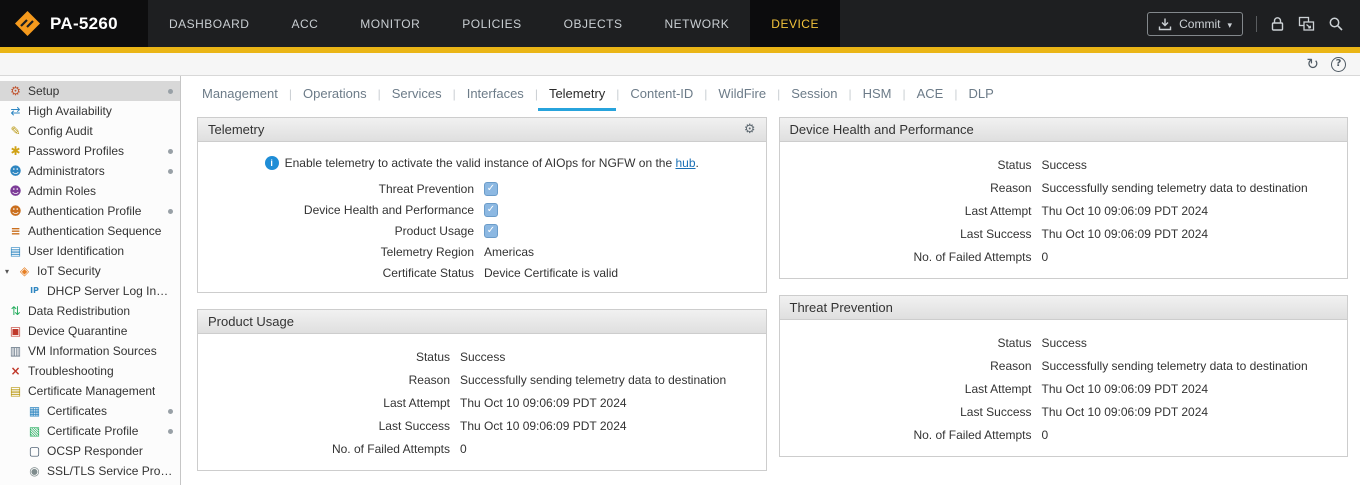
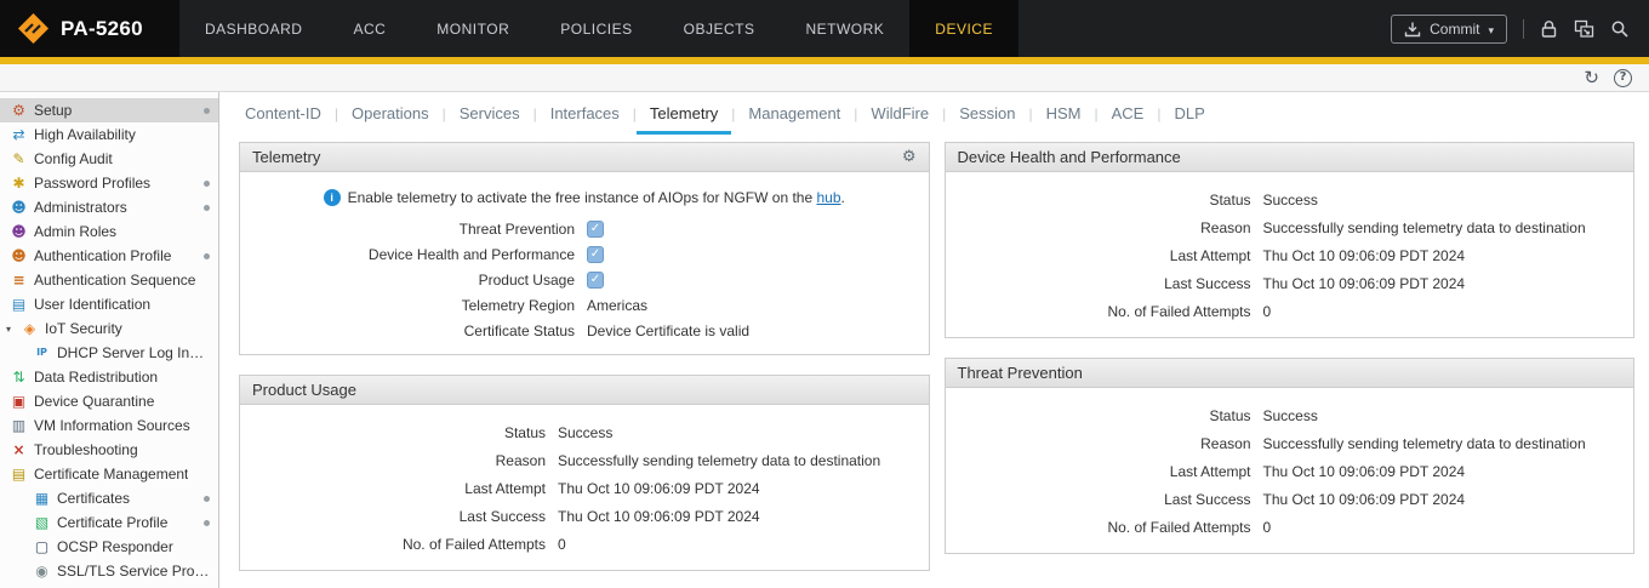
  PA-5260
  DASHBOARD
  ACC
  MONITOR
  POLICIES
  OBJECTS
  NETWORK
  DEVICE
  Commit
  ↻
  ?
  ⚙
  Setup
  ⇄
  High Availability
  ✎
  Config Audit
  ✱
  Password Profiles
  ☻
  Administrators
  ☻
  Admin Roles
  ☻
  Authentication Profile
  ≡
  Authentication Sequence
  ▤
  User Identification
  ◈
  IoT Security
  IP
  DHCP Server Log Inges
  ⇅
  Data Redistribution
  ▣
  Device Quarantine
  ▥
  VM Information Sources
  ×
  Troubleshooting
  ▤
  Certificate Management
  ▦
  Certificates
  ▧
  Certificate Profile
  ▢
  OCSP Responder
  ◉
  SSL/TLS Service Profile
- Management
+ Content-ID
  Operations
  Services
  Interfaces
  Telemetry
- Content-ID
+ Management
  WildFire
  Session
  HSM
  ACE
  DLP
  Telemetry
  ⚙
  i
- Enable telemetry to activate the valid instance of AIOps for NGFW on the hub.
+ Enable telemetry to activate the free instance of AIOps for NGFW on the hub.
  Threat Prevention
  ✓
  Device Health and Performance
  ✓
  Product Usage
  ✓
  Telemetry Region
  Americas
  Certificate Status
  Device Certificate is valid
  Product Usage
  Status
  Success
  Reason
  Successfully sending telemetry data to destination
  Last Attempt
  Thu Oct 10 09:06:09 PDT 2024
  Last Success
  Thu Oct 10 09:06:09 PDT 2024
  No. of Failed Attempts
  0
  Device Health and Performance
  Status
  Success
  Reason
  Successfully sending telemetry data to destination
  Last Attempt
  Thu Oct 10 09:06:09 PDT 2024
  Last Success
  Thu Oct 10 09:06:09 PDT 2024
  No. of Failed Attempts
  0
  Threat Prevention
  Status
  Success
  Reason
  Successfully sending telemetry data to destination
  Last Attempt
  Thu Oct 10 09:06:09 PDT 2024
  Last Success
  Thu Oct 10 09:06:09 PDT 2024
  No. of Failed Attempts
  0
